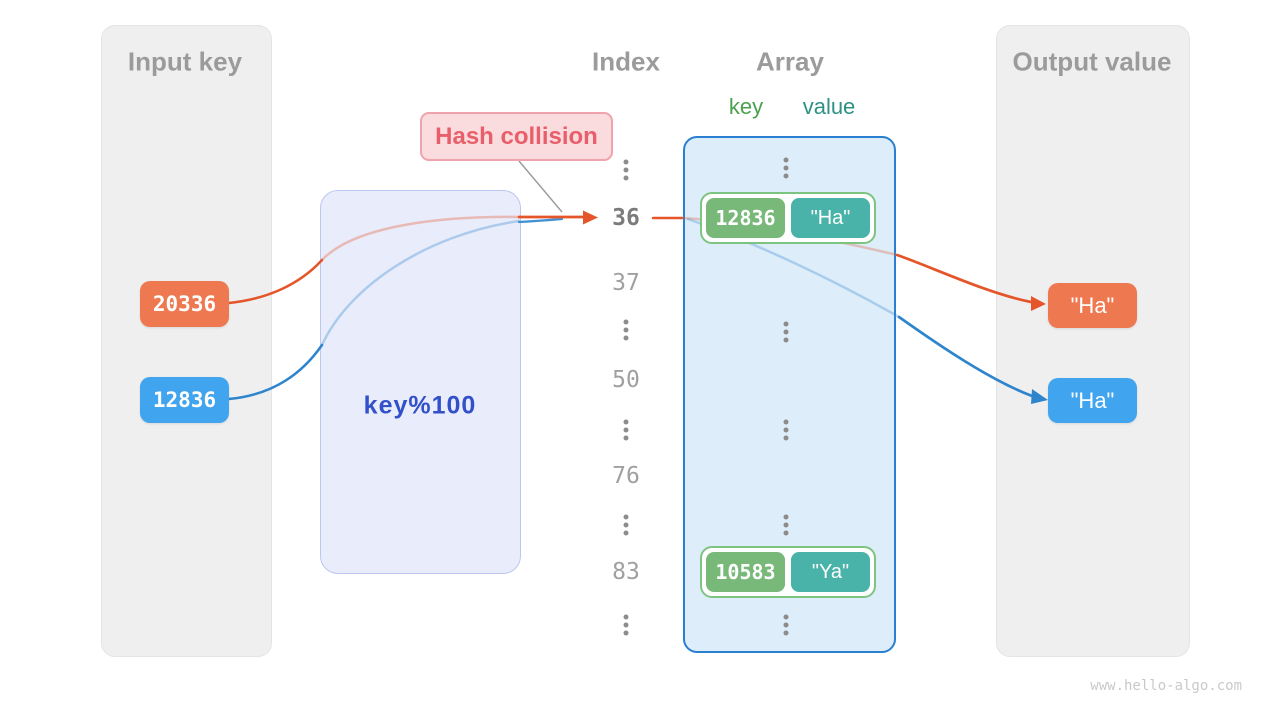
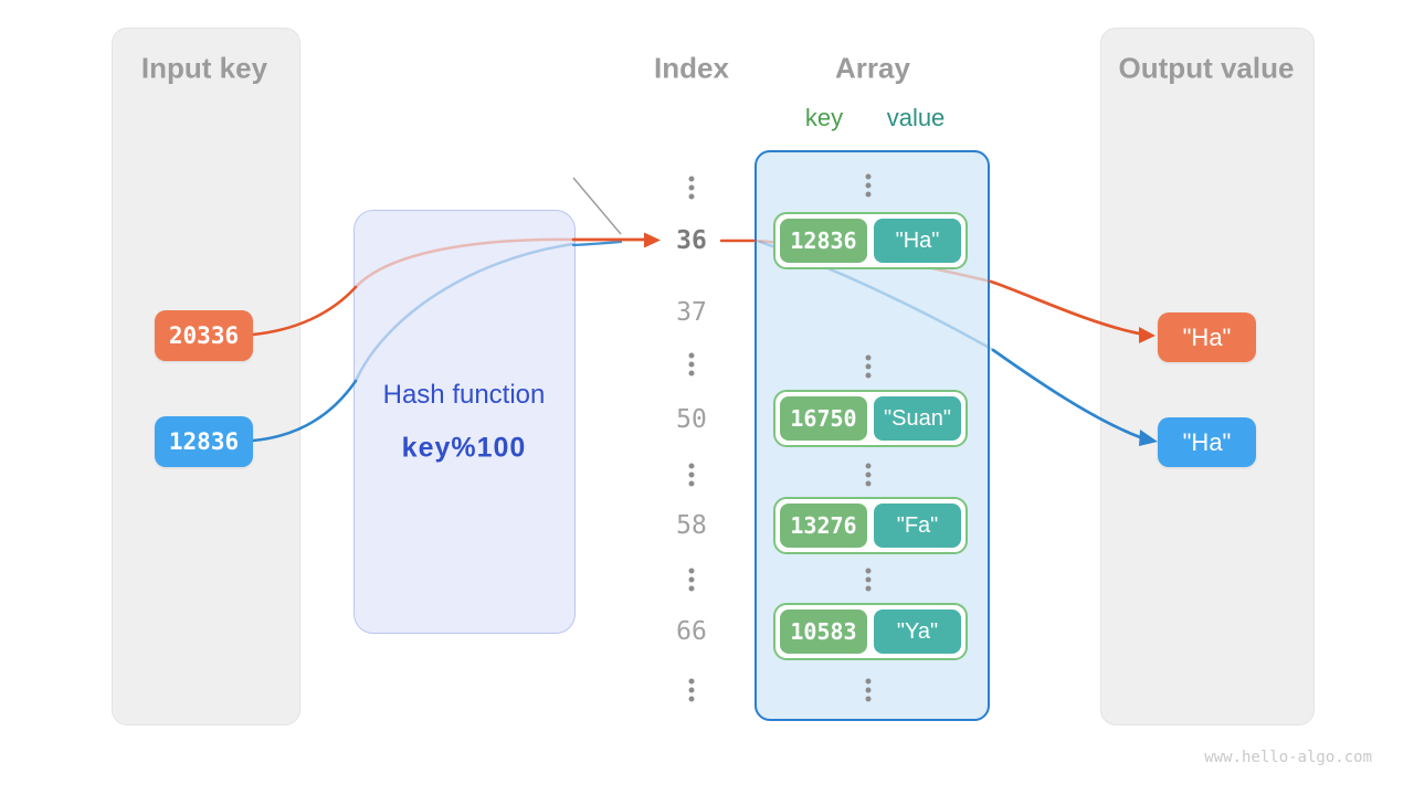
  Input key
  Output value
  Index
  Array
  key
  value
  20336
  12836
+ Hash function
  key%100
- Hash collision
  36
  37
  50
- 76
+ 58
- 83
+ 66
  12836
  "Ha"
+ 16750
+ "Suan"
+ 13276
+ "Fa"
  10583
  "Ya"
  "Ha"
  "Ha"
  www.hello-algo.com
